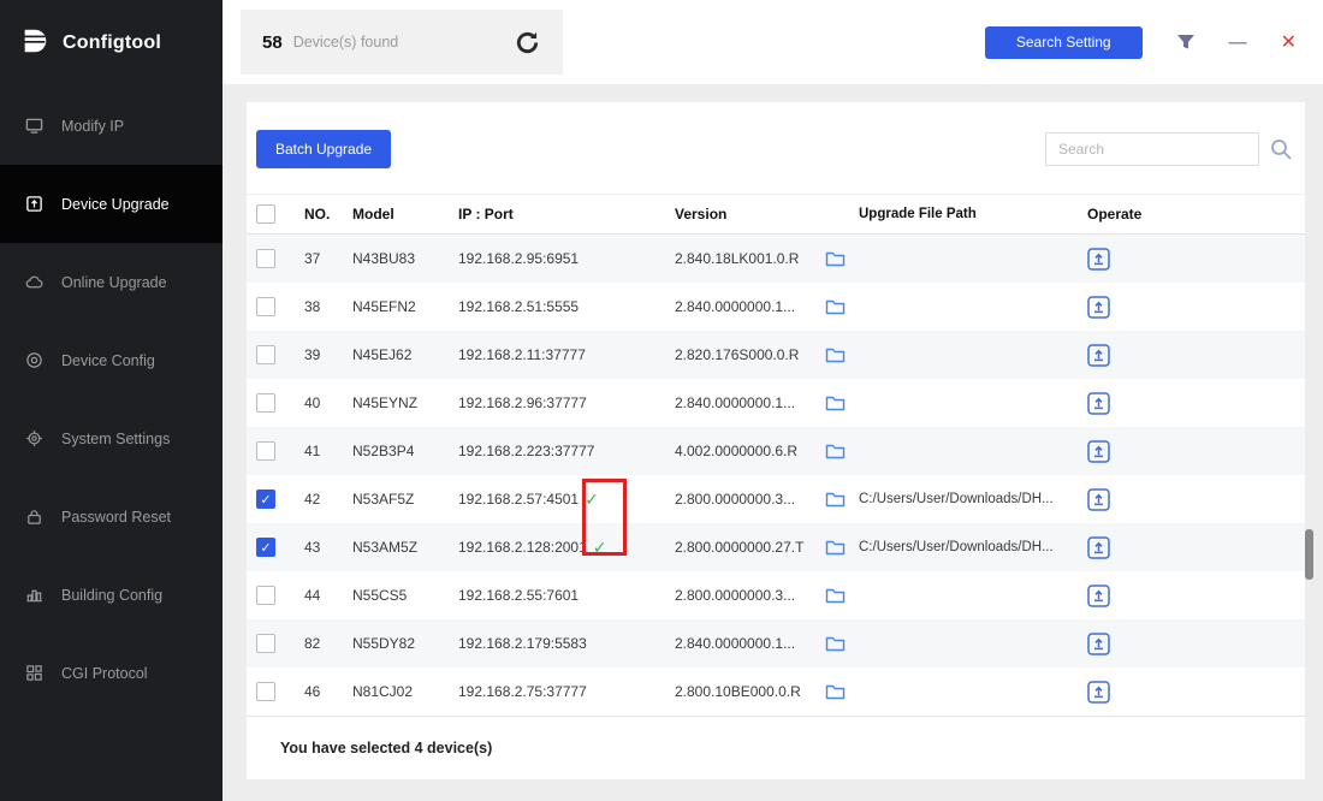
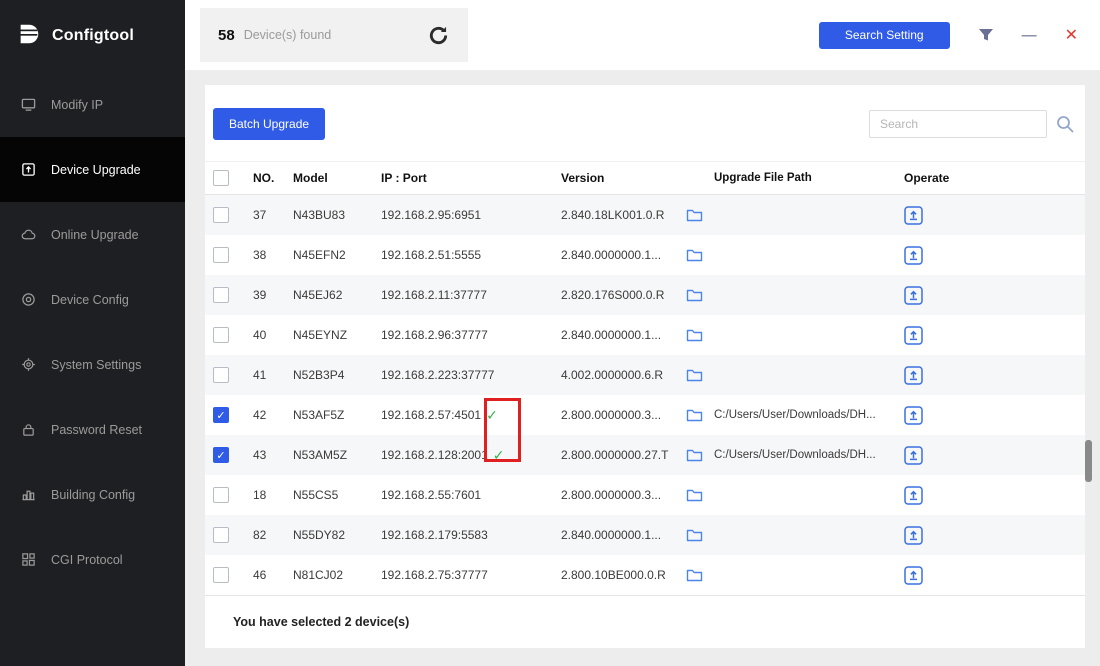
  Configtool
  Modify IP
  Device Upgrade
  Online Upgrade
  Device Config
  System Settings
  Password Reset
  Building Config
  CGI Protocol
  58
  Device(s) found
  Search Setting
  —
  ✕
  Batch Upgrade
  Search
  NO.
  Model
  IP : Port
  Version
  Upgrade File Path
  Operate
  37
  N43BU83
  192.168.2.95:6951
  2.840.18LK001.0.R
  38
  N45EFN2
  192.168.2.51:5555
  2.840.0000000.1...
  39
  N45EJ62
  192.168.2.11:37777
  2.820.176S000.0.R
  40
  N45EYNZ
  192.168.2.96:37777
  2.840.0000000.1...
  41
  N52B3P4
  192.168.2.223:37777
  4.002.0000000.6.R
  42
  N53AF5Z
  192.168.2.57:4501
  ✓
  2.800.0000000.3...
  C:/Users/User/Downloads/DH...
  43
  N53AM5Z
  192.168.2.128:2001
  ✓
  2.800.0000000.27.T
  C:/Users/User/Downloads/DH...
- 44
+ 18
  N55CS5
  192.168.2.55:7601
  2.800.0000000.3...
  82
  N55DY82
  192.168.2.179:5583
  2.840.0000000.1...
  46
  N81CJ02
  192.168.2.75:37777
  2.800.10BE000.0.R
- You have selected 4 device(s)
+ You have selected 2 device(s)
